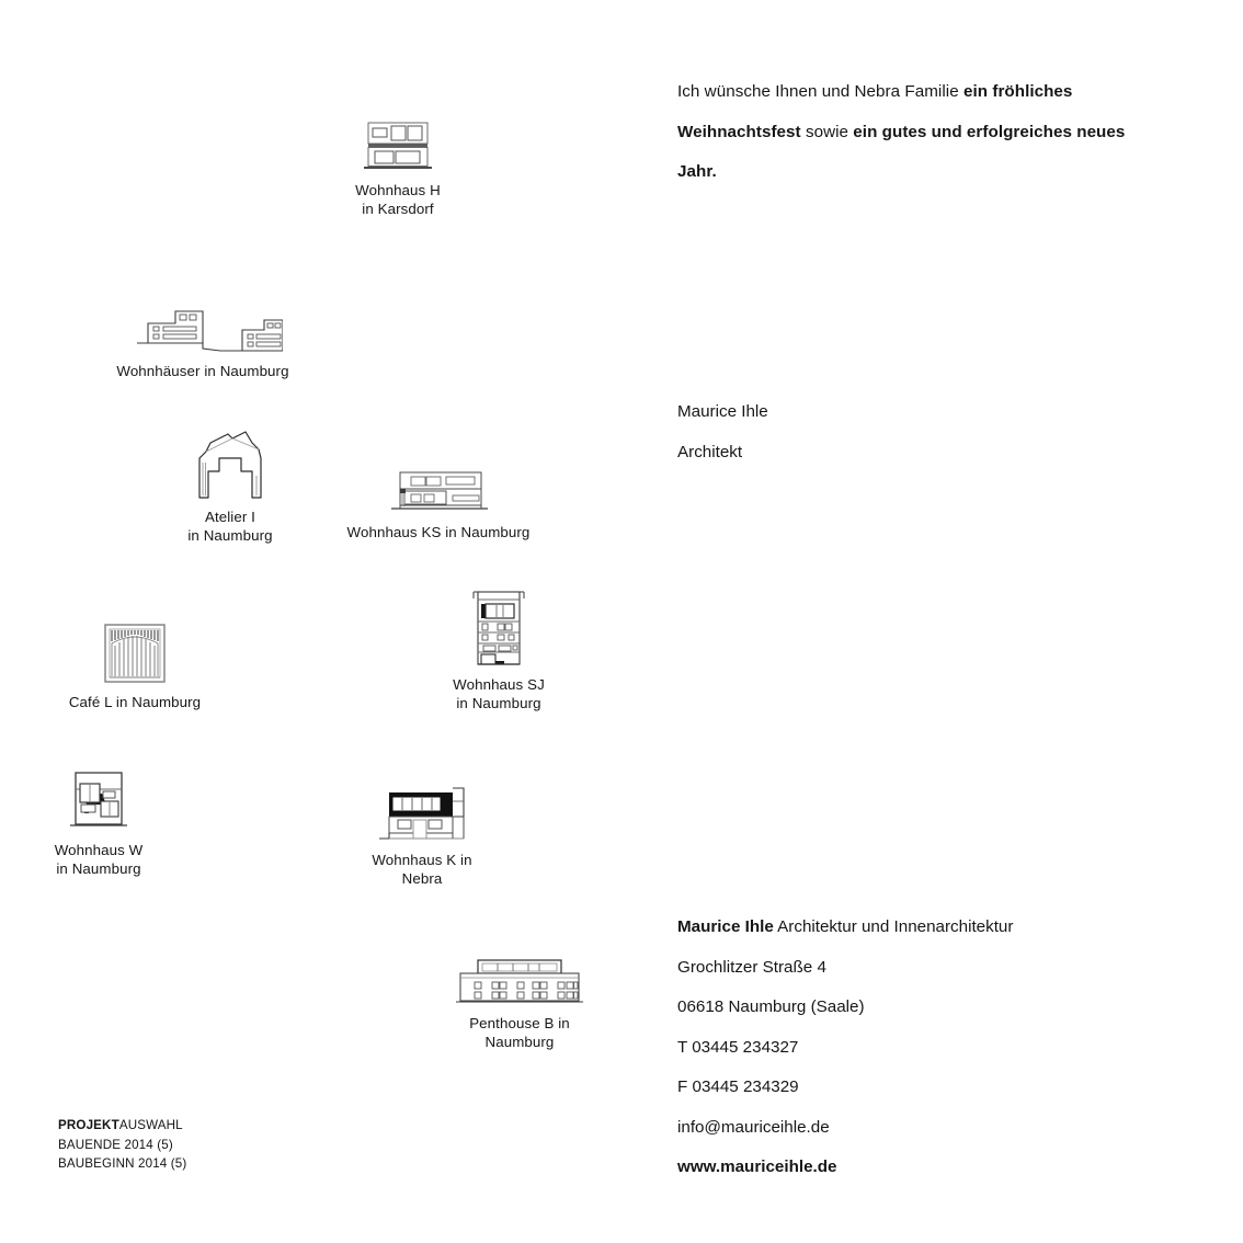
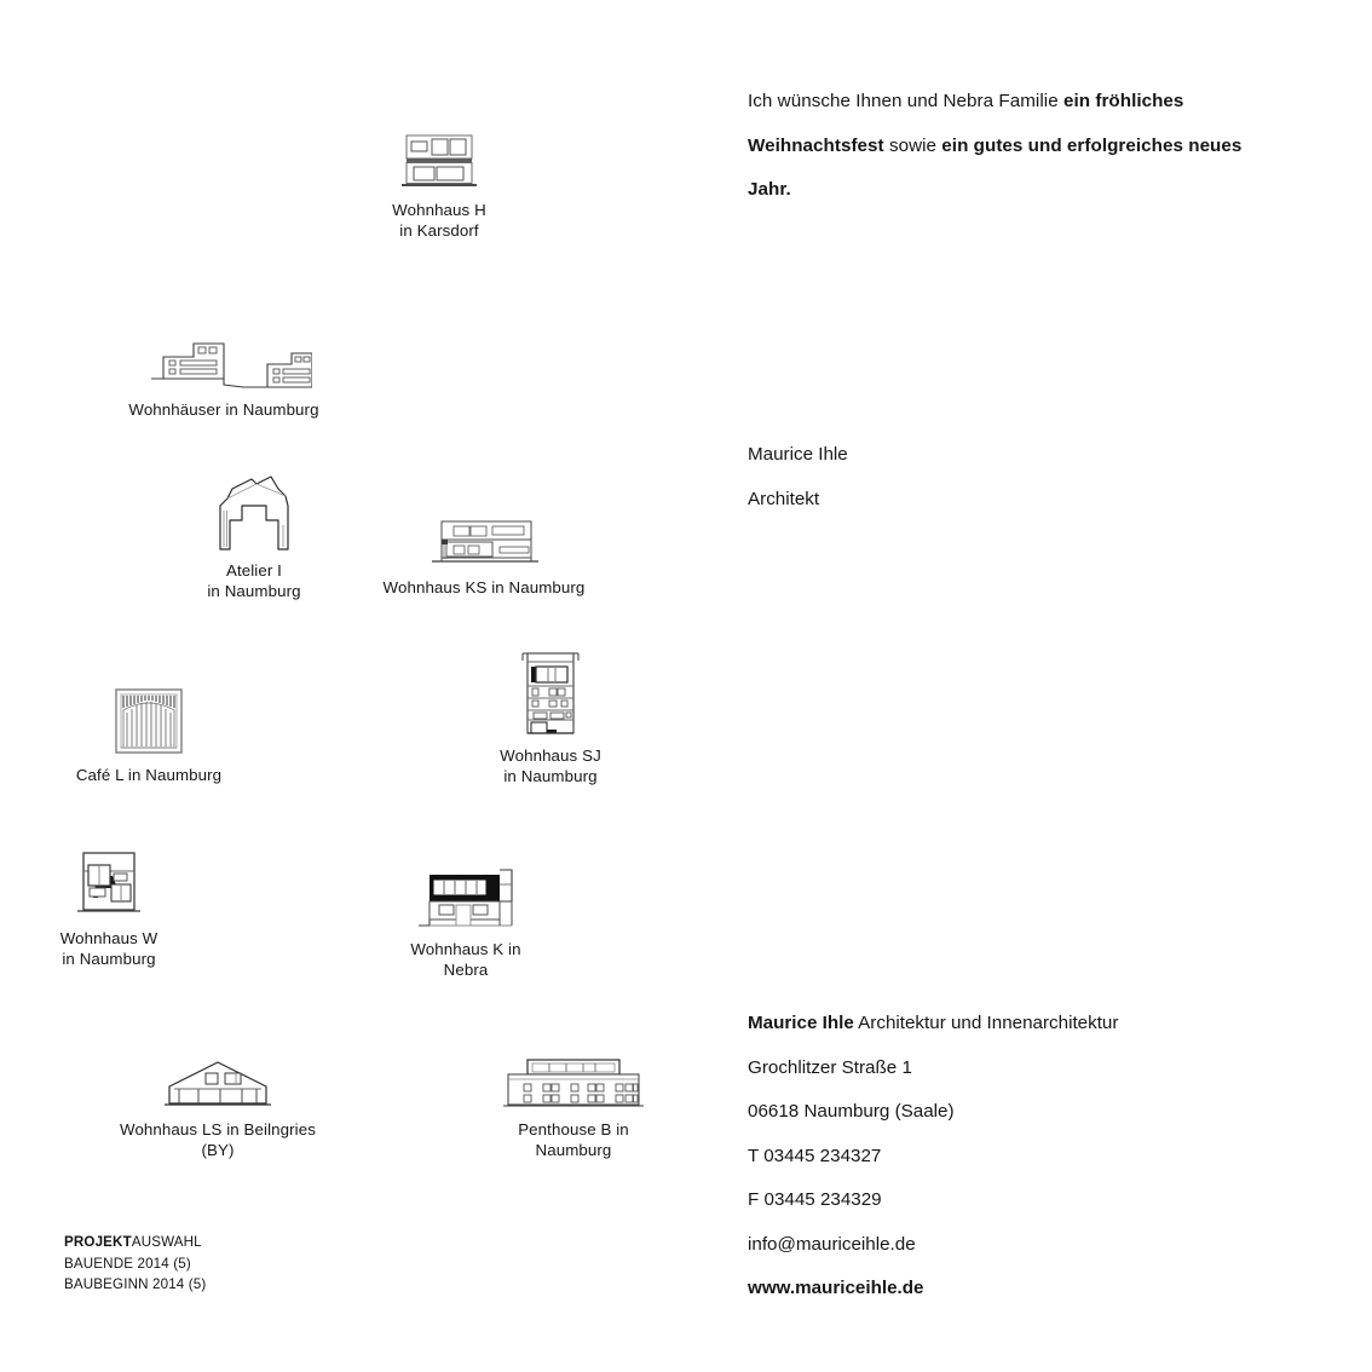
  Wohnhaus H
  in Karsdorf
  Wohnhäuser in Naumburg
  Atelier I
  in Naumburg
  Wohnhaus KS in Naumburg
  Café L in Naumburg
  Wohnhaus SJ
  in Naumburg
  Wohnhaus W
  in Naumburg
  Wohnhaus K in Nebra
+ Wohnhaus LS in Beilngries (BY)
  Penthouse B in Naumburg
  Ich wünsche Ihnen und Nebra Familie ein fröhliches Weihnachtsfest sowie ein gutes und erfolgreiches neues Jahr.
  Maurice Ihle
  Architekt
  Maurice Ihle Architektur und Innenarchitektur
- Grochlitzer Straße 4
+ Grochlitzer Straße 1
  06618 Naumburg (Saale)
  T 03445 234327
  F 03445 234329
  info@mauriceihle.de
  www.mauriceihle.de
  PROJEKTAUSWAHL
  BAUENDE 2014 (5)
  BAUBEGINN 2014 (5)
